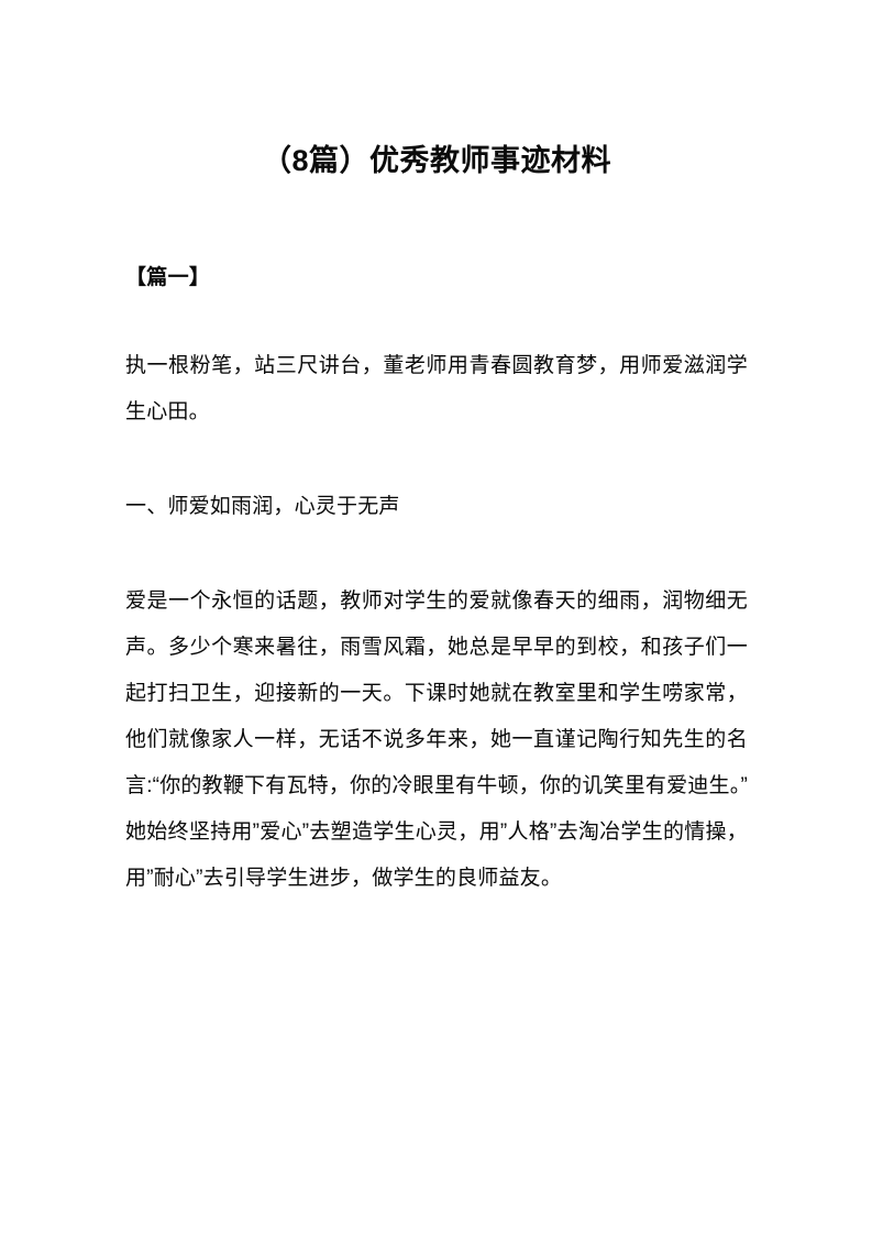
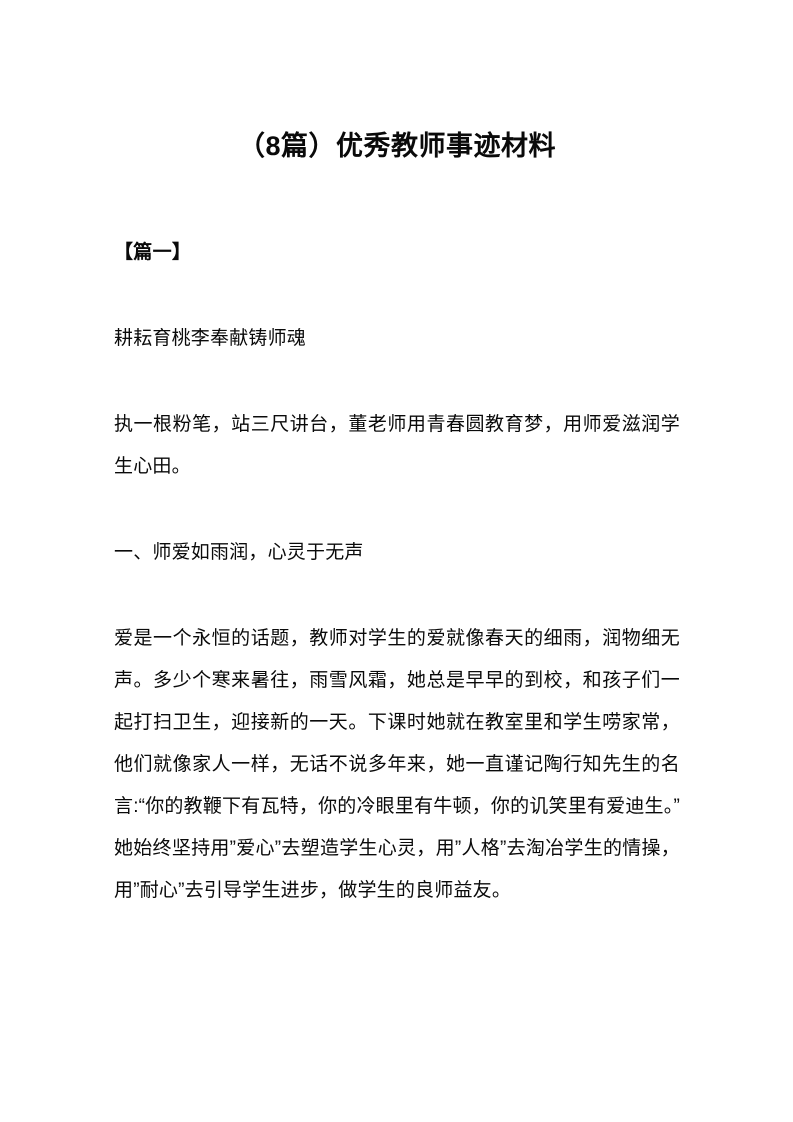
  （8篇）优秀教师事迹材料
  【篇一】
+ 耕耘育桃李奉献铸师魂
  执一根粉笔，站三尺讲台，董老师用青春圆教育梦，用师爱滋润学生心田。
  一、师爱如雨润，心灵于无声
  爱是一个永恒的话题，教师对学生的爱就像春天的细雨，润物细无声。多少个寒来暑往，雨雪风霜，她总是早早的到校，和孩子们一起打扫卫生，迎接新的一天。下课时她就在教室里和学生唠家常，他们就像家人一样，无话不说多年来，她一直谨记陶行知先生的名言:“你的教鞭下有瓦特，你的冷眼里有牛顿，你的讥笑里有爱迪生。”她始终坚持用”爱心”去塑造学生心灵，用”人格”去淘冶学生的情操，用”耐心”去引导学生进步，做学生的良师益友。
